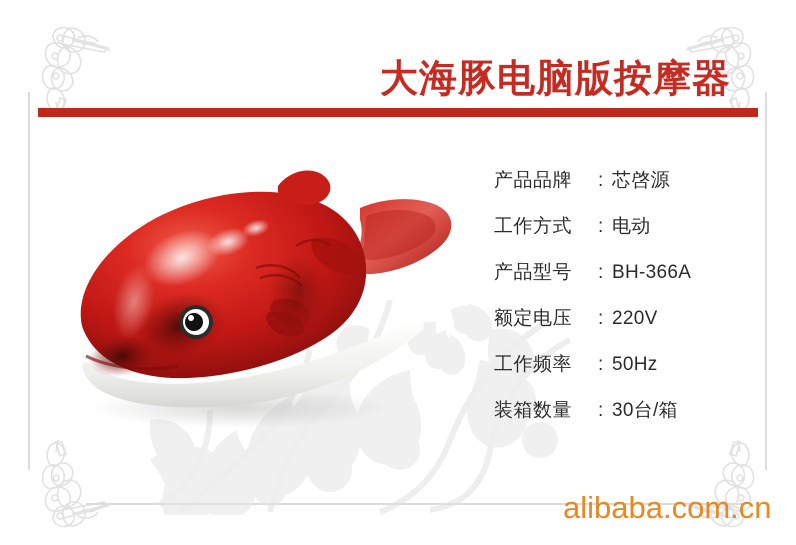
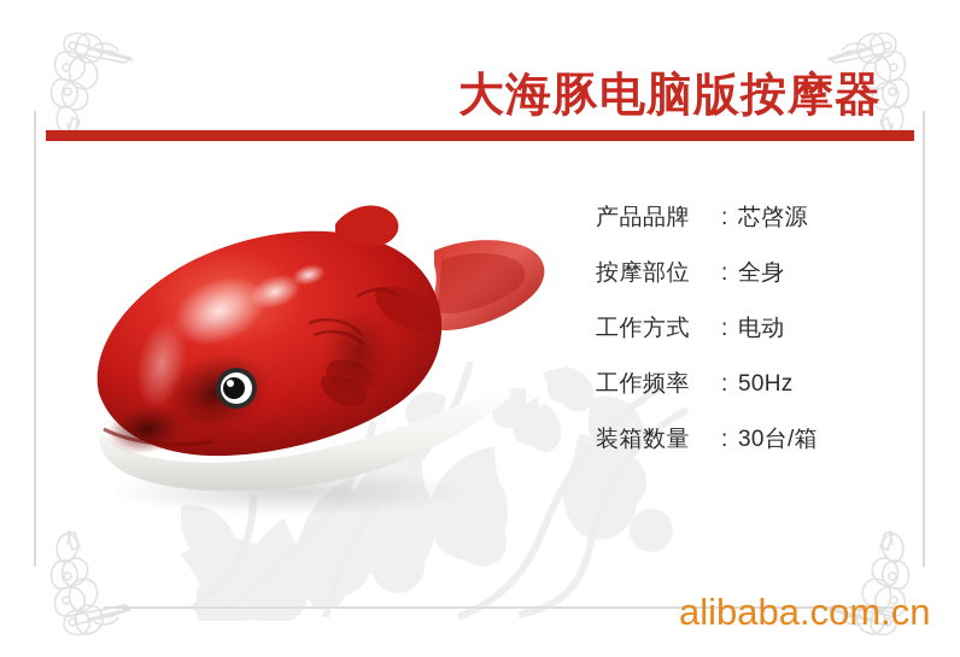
  大海豚电脑版按摩器
  产品品牌 : 芯啓源
+ 按摩部位 : 全身
  工作方式 : 电动
- 产品型号 : BH-366A
- 额定电压 : 220V
  工作频率 : 50Hz
  装箱数量 : 30台/箱
  alibaba.com.cn
